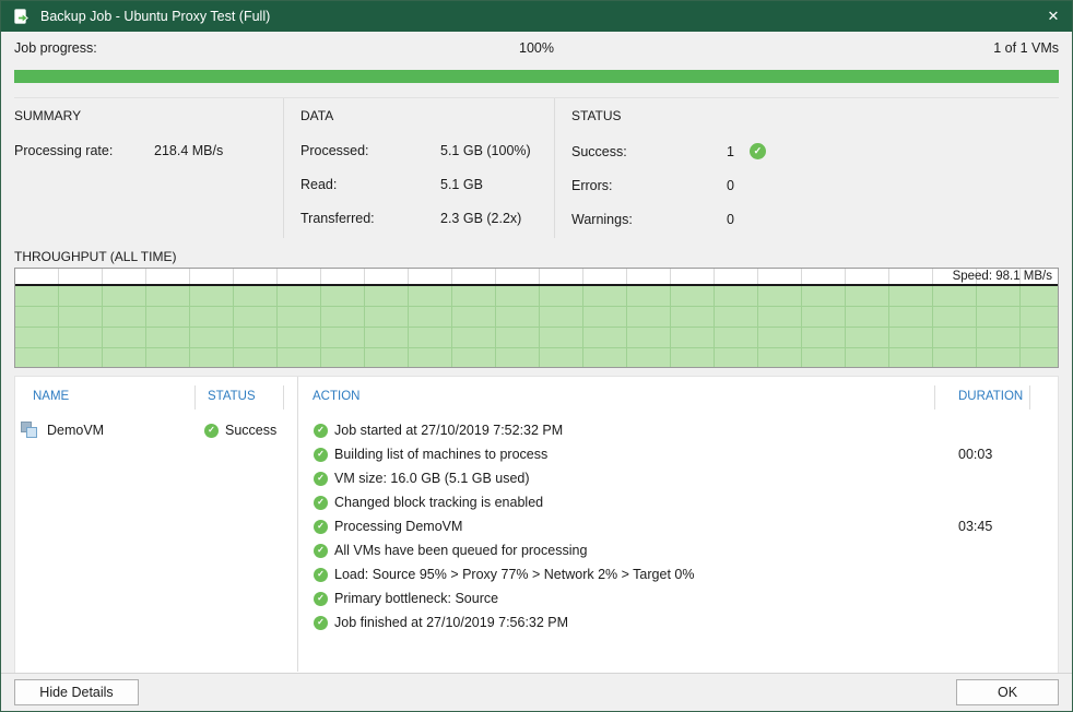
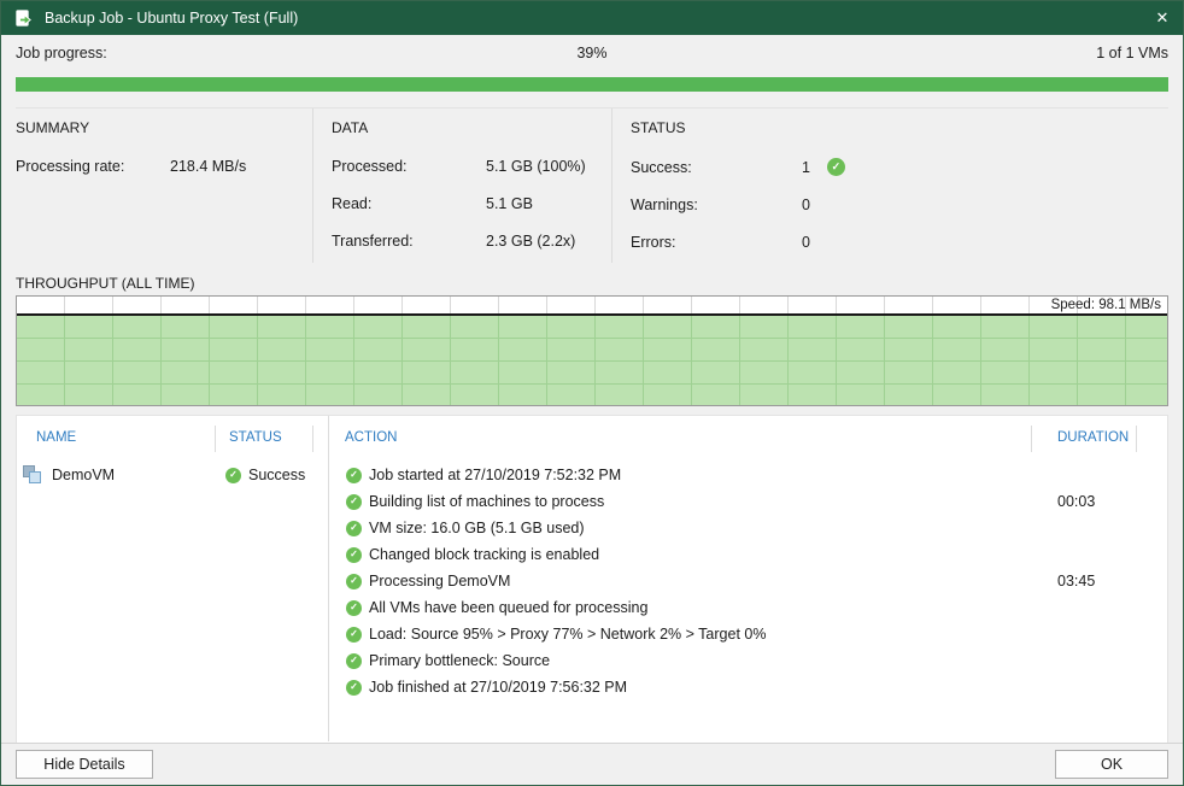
  Backup Job - Ubuntu Proxy Test (Full)
  ✕
  Job progress:
- 100%
+ 39%
  1 of 1 VMs
  SUMMARY
  Processing rate:
  218.4 MB/s
  DATA
  Processed:
  5.1 GB (100%)
  Read:
  5.1 GB
  Transferred:
  2.3 GB (2.2x)
  STATUS
  Success:
  1
  ✓
- Errors:
+ Warnings:
  0
- Warnings:
+ Errors:
  0
  THROUGHPUT (ALL TIME)
  Speed: 98.1 MB/s
  NAME
  STATUS
  DemoVM
  ✓
  Success
  ACTION
  DURATION
  ✓
  Job started at 27/10/2019 7:52:32 PM
  ✓
  Building list of machines to process
  00:03
  ✓
  VM size: 16.0 GB (5.1 GB used)
  ✓
  Changed block tracking is enabled
  ✓
  Processing DemoVM
  03:45
  ✓
  All VMs have been queued for processing
  ✓
  Load: Source 95% > Proxy 77% > Network 2% > Target 0%
  ✓
  Primary bottleneck: Source
  ✓
  Job finished at 27/10/2019 7:56:32 PM
  Hide Details
  OK
